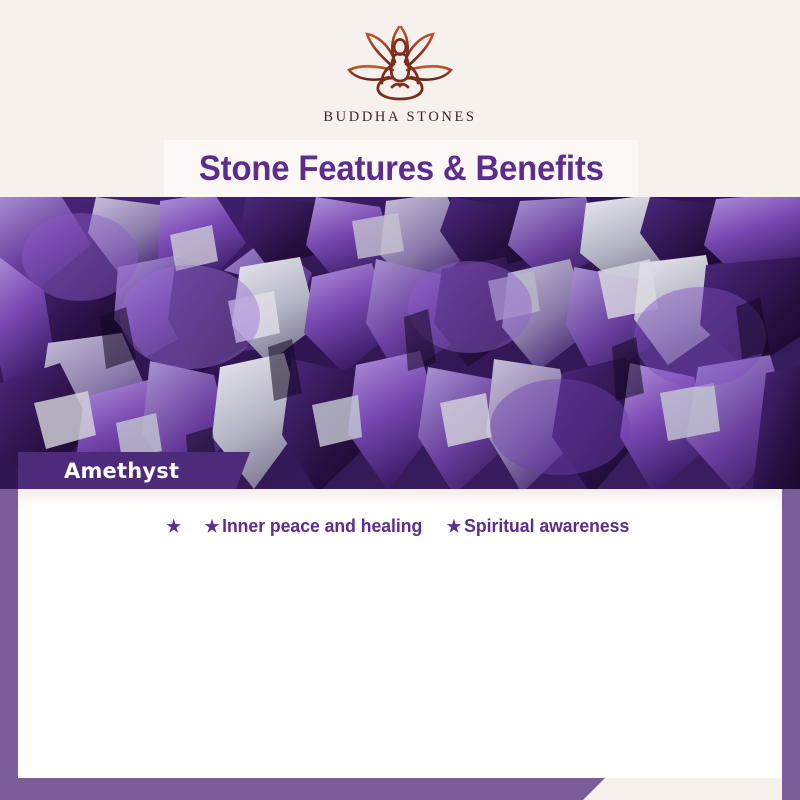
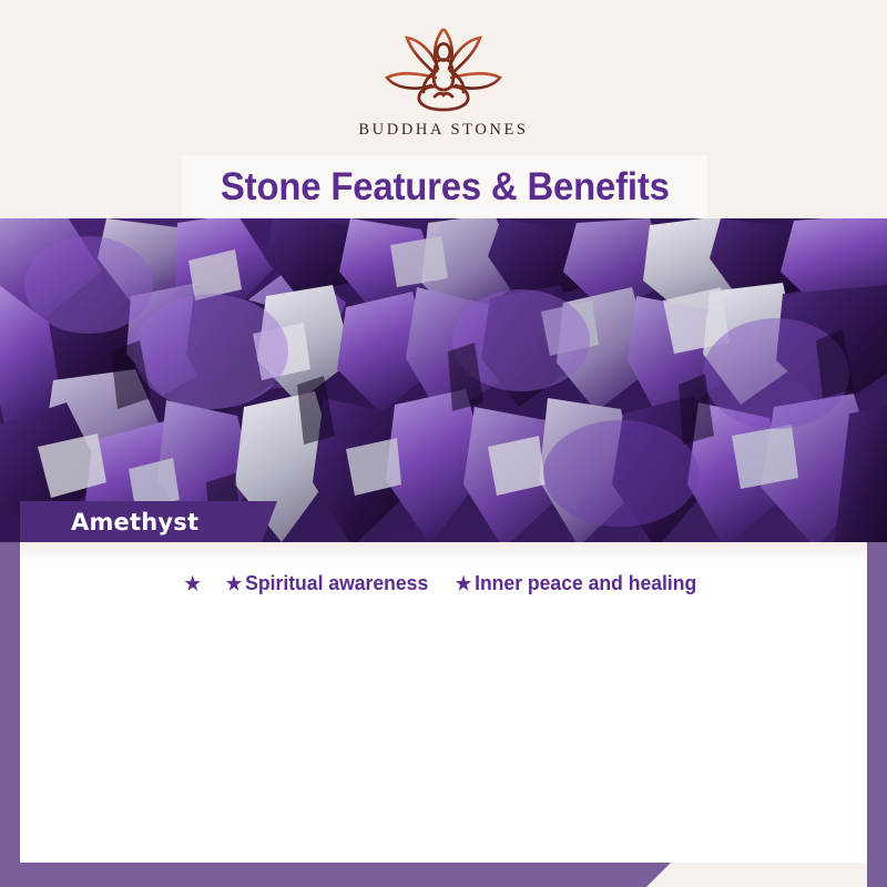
  BUDDHA STONES
  Stone Features & Benefits
  Amethyst
  ★
  ★
- Inner peace and healing
+ Spiritual awareness
  ★
- Spiritual awareness
+ Inner peace and healing
